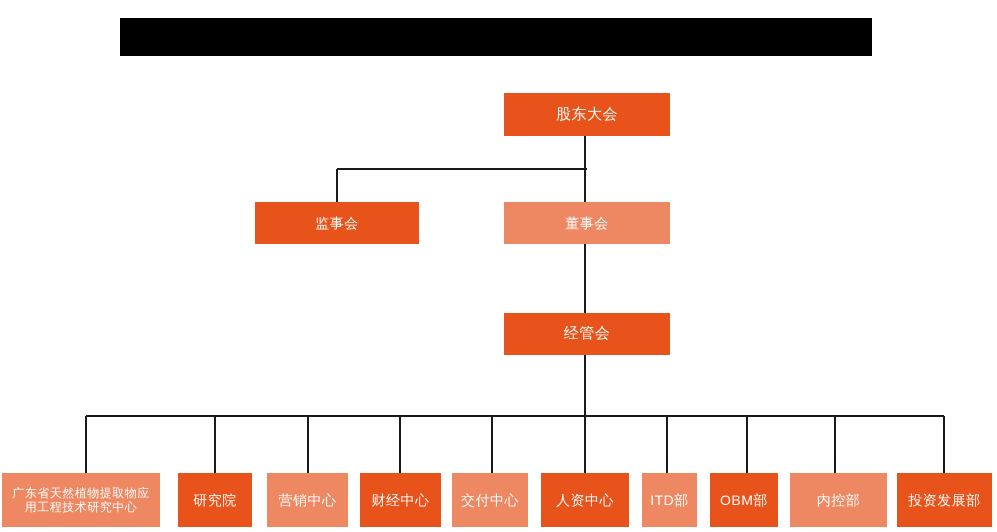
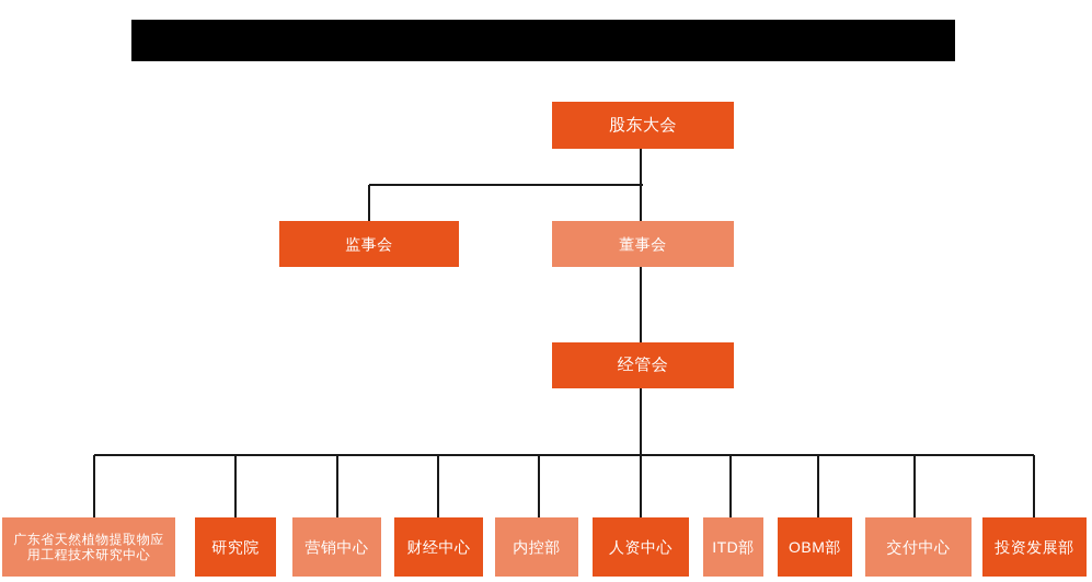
  股东大会
  监事会
  董事会
  经管会
  广东省天然植物提取物应
  用工程技术研究中心
  研究院
  营销中心
  财经中心
- 交付中心
+ 内控部
  人资中心
  ITD部
  OBM部
- 内控部
+ 交付中心
  投资发展部
